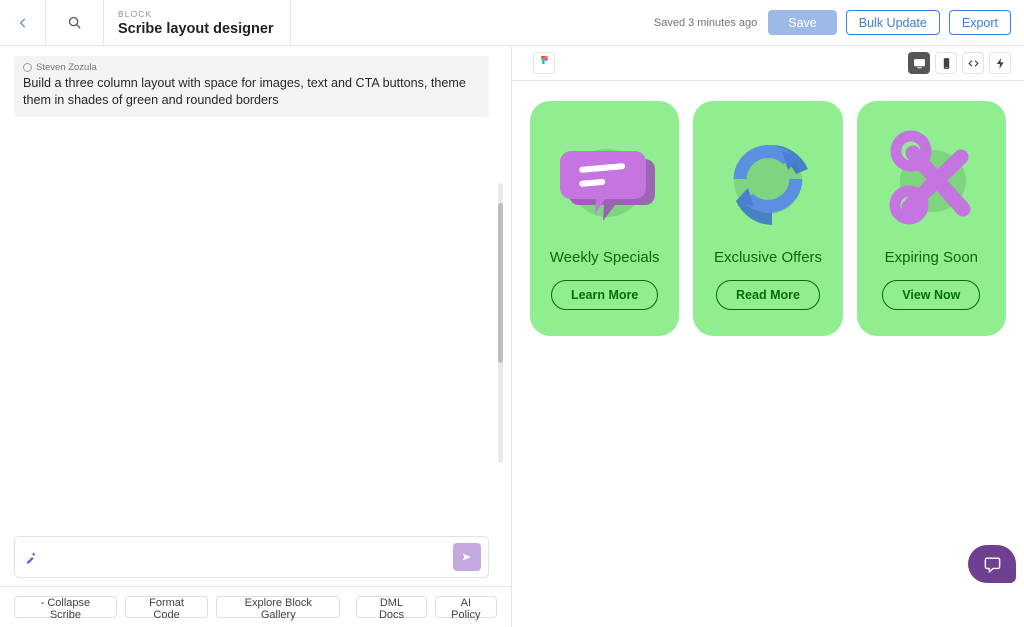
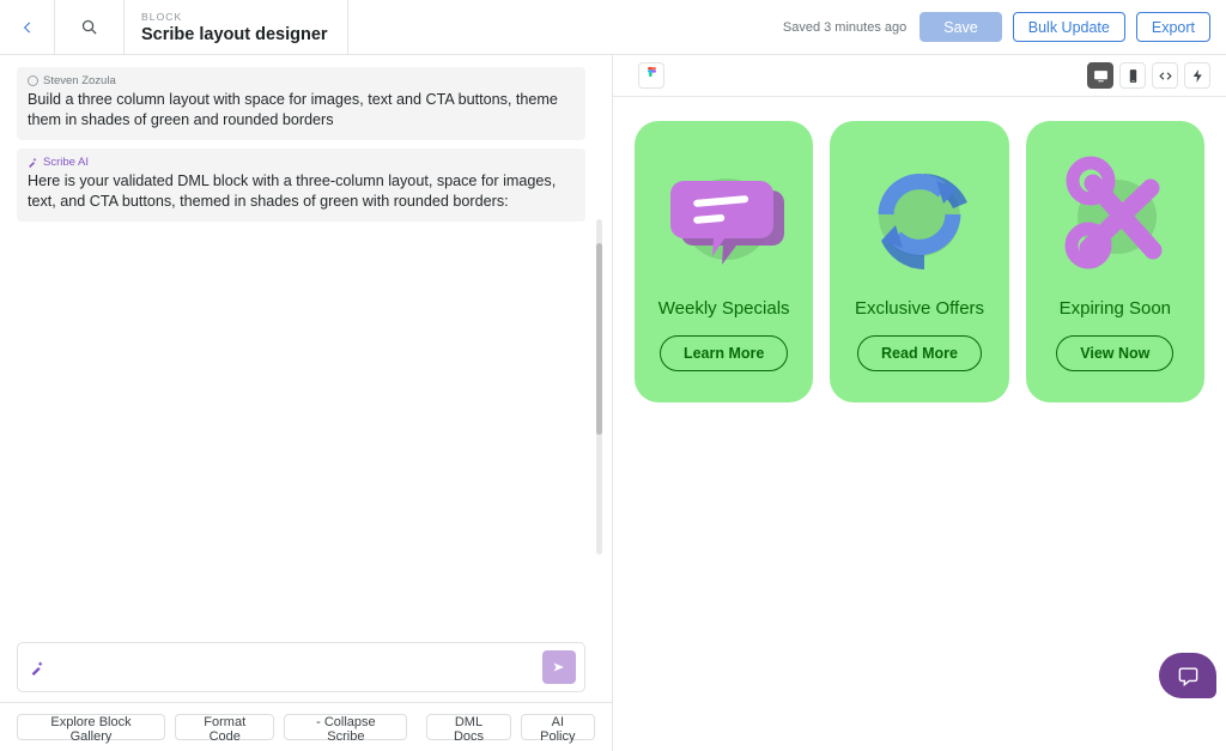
  BLOCK
  Scribe layout designer
  Saved 3 minutes ago
  Save
  Bulk Update
  Export
  Steven Zozula
  Build a three column layout with space for images, text and CTA buttons, theme them in shades of green and rounded borders
+ Scribe AI
+ Here is your validated DML block with a three-column layout, space for images, text, and CTA buttons, themed in shades of green with rounded borders:
- - Collapse Scribe
+ Explore Block Gallery
  Format Code
- Explore Block Gallery
+ - Collapse Scribe
  DML Docs
  AI Policy
  Weekly Specials
  Learn More
  Exclusive Offers
  Read More
  Expiring Soon
  View Now
